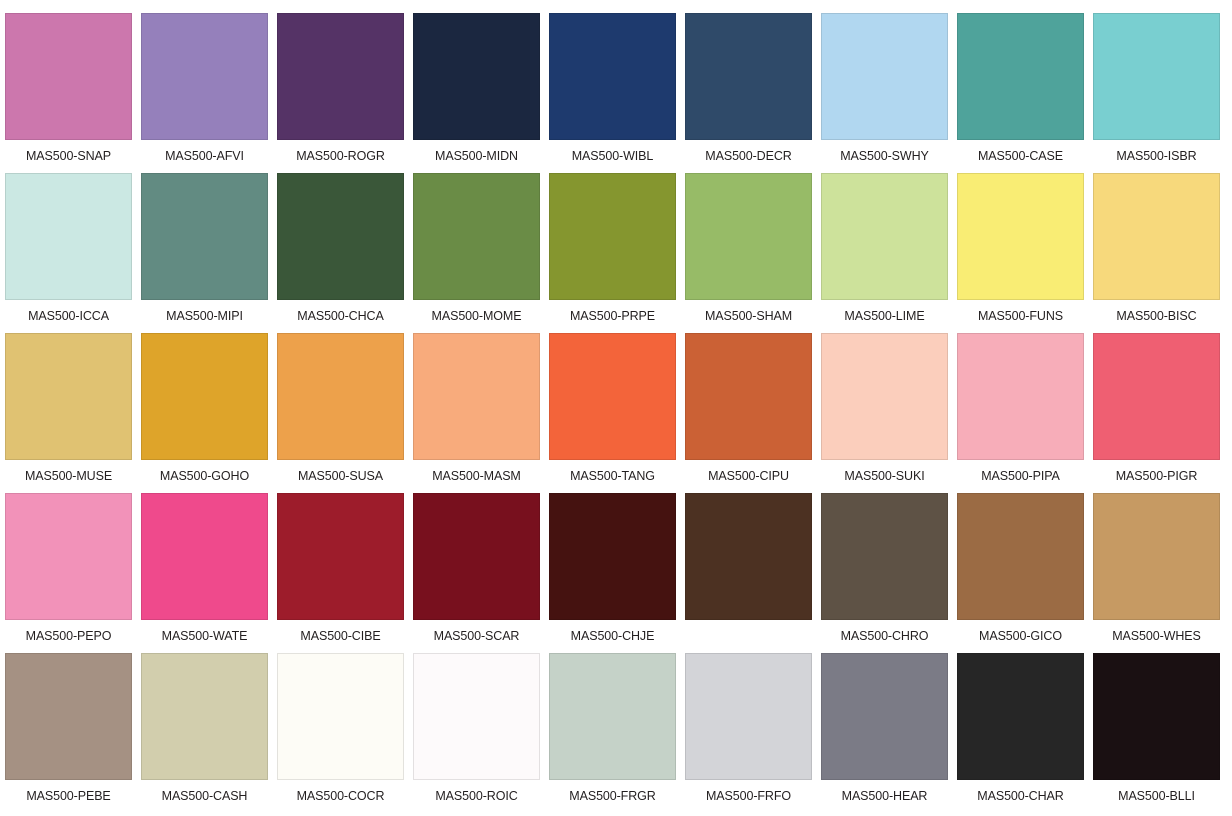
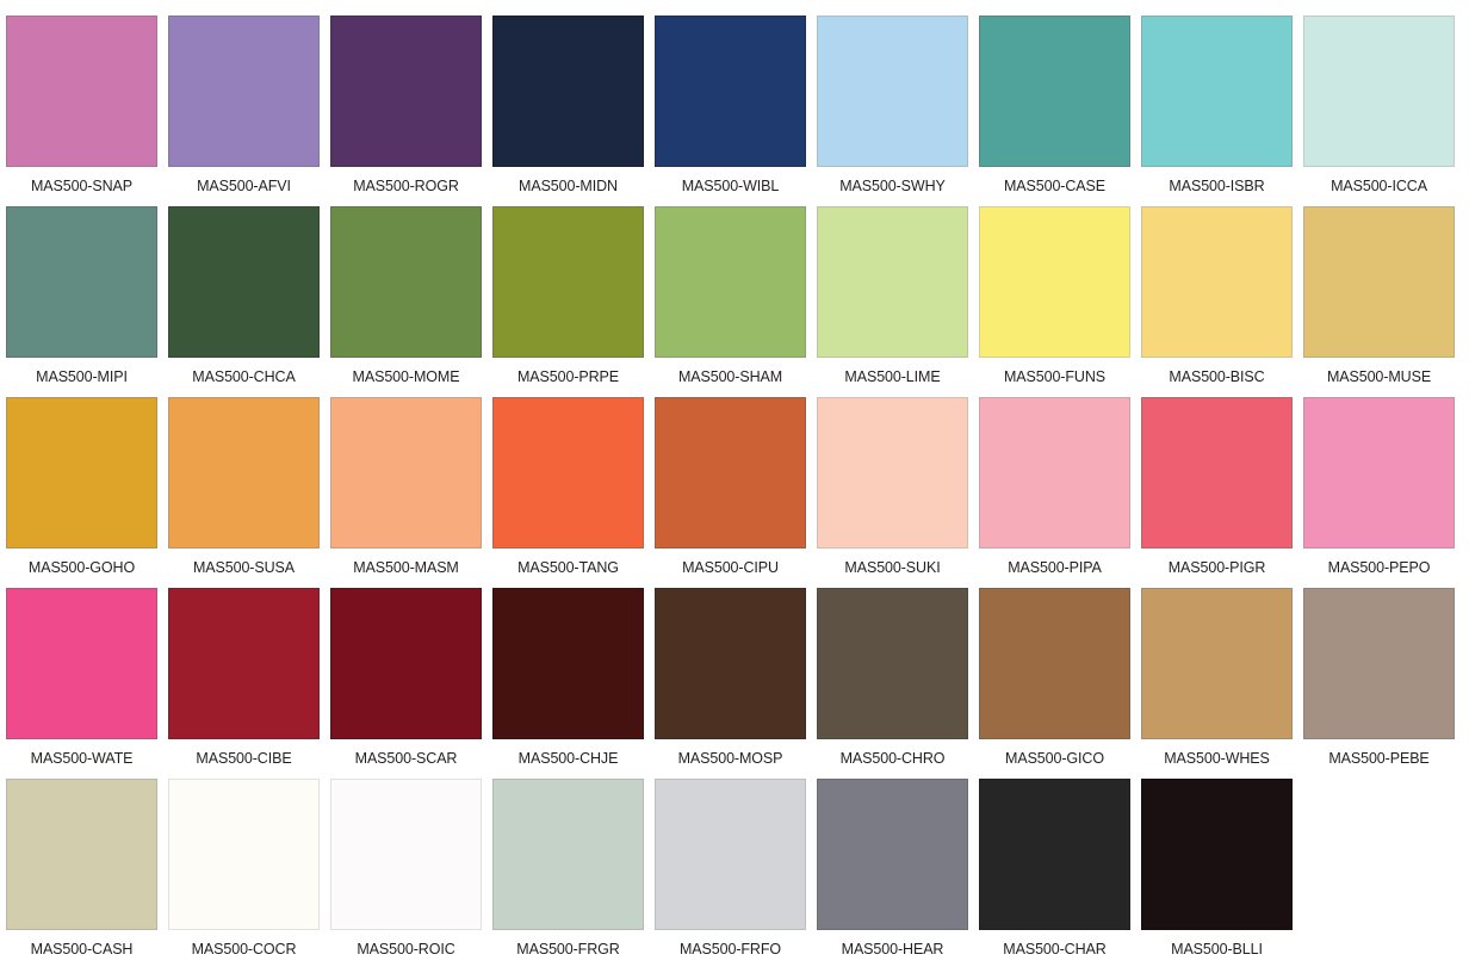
  MAS500-SNAP
  MAS500-AFVI
  MAS500-ROGR
  MAS500-MIDN
  MAS500-WIBL
- MAS500-DECR
  MAS500-SWHY
  MAS500-CASE
  MAS500-ISBR
  MAS500-ICCA
  MAS500-MIPI
  MAS500-CHCA
  MAS500-MOME
  MAS500-PRPE
  MAS500-SHAM
  MAS500-LIME
  MAS500-FUNS
  MAS500-BISC
  MAS500-MUSE
  MAS500-GOHO
  MAS500-SUSA
  MAS500-MASM
  MAS500-TANG
  MAS500-CIPU
  MAS500-SUKI
  MAS500-PIPA
  MAS500-PIGR
  MAS500-PEPO
  MAS500-WATE
  MAS500-CIBE
  MAS500-SCAR
  MAS500-CHJE
+ MAS500-MOSP
  MAS500-CHRO
  MAS500-GICO
  MAS500-WHES
  MAS500-PEBE
  MAS500-CASH
  MAS500-COCR
  MAS500-ROIC
  MAS500-FRGR
  MAS500-FRFO
  MAS500-HEAR
  MAS500-CHAR
  MAS500-BLLI
